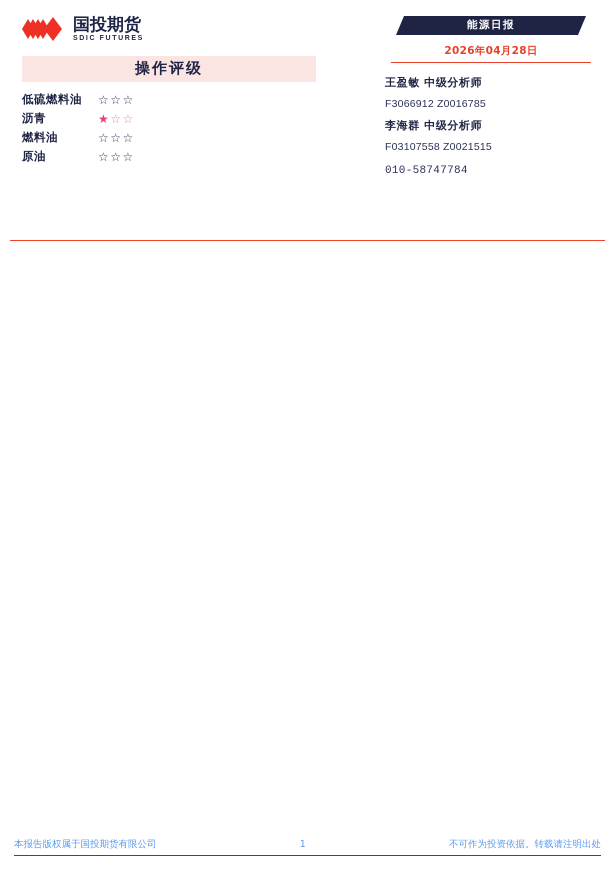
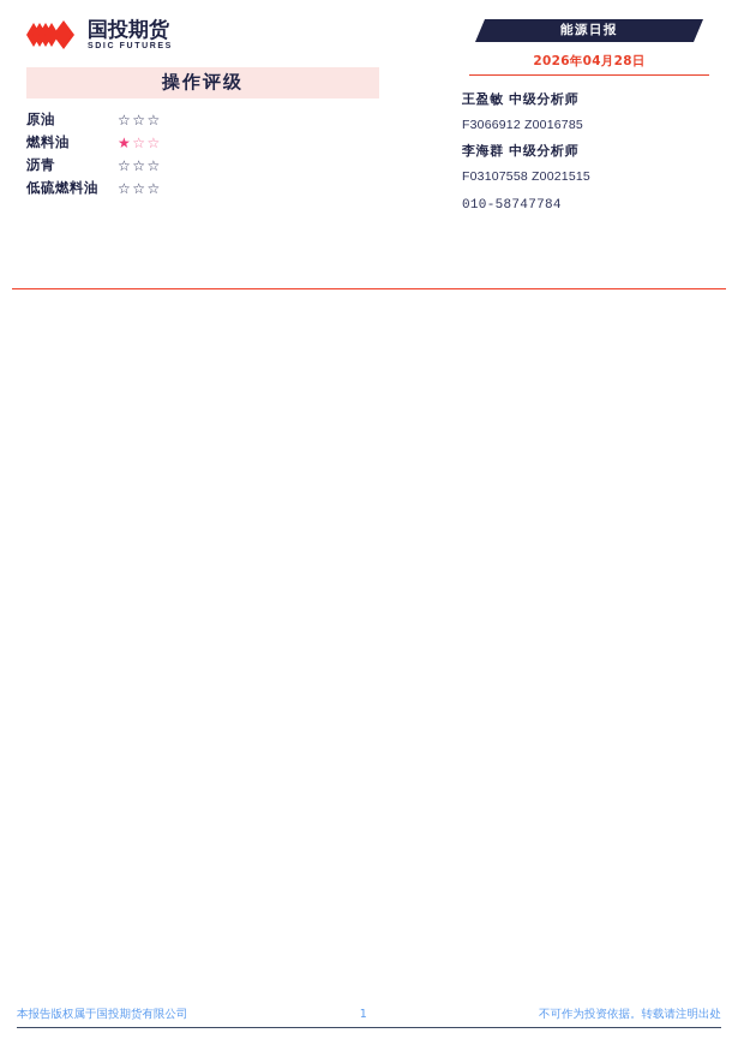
  国投期货
  操作评级
- 低硫燃料油
+ 原油
  ☆☆☆
- 沥青
+ 燃料油
  ★☆☆
- 燃料油
+ 沥青
  ☆☆☆
- 原油
+ 低硫燃料油
  ☆☆☆
  能源日报
  2026年04月28日
  王盈敏 中级分析师
  F3066912 Z0016785
  李海群 中级分析师
  F03107558 Z0021515
  010-58747784
  本报告版权属于国投期货有限公司
  1
  不可作为投资依据。转载请注明出处
